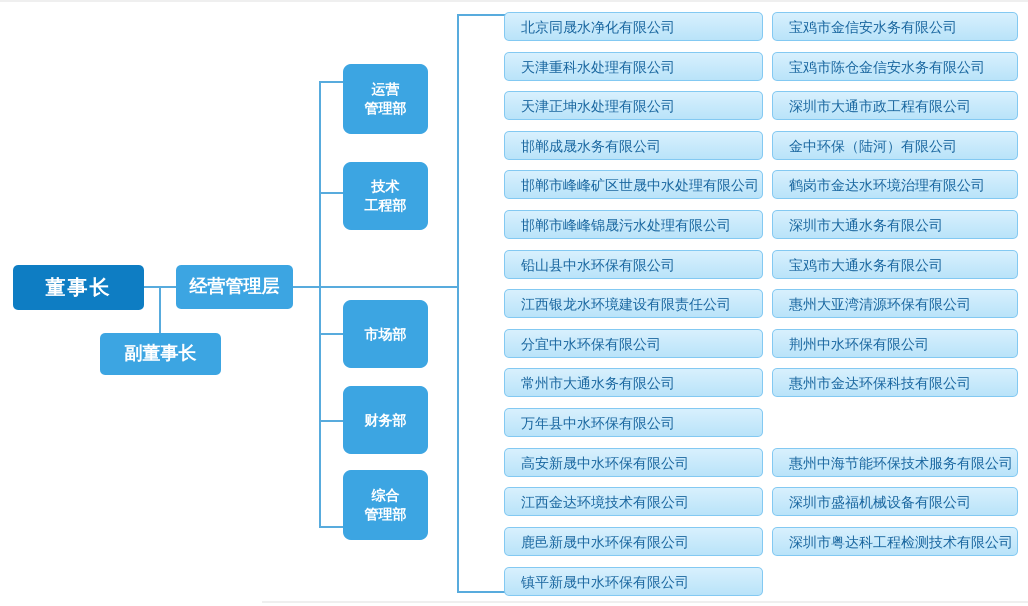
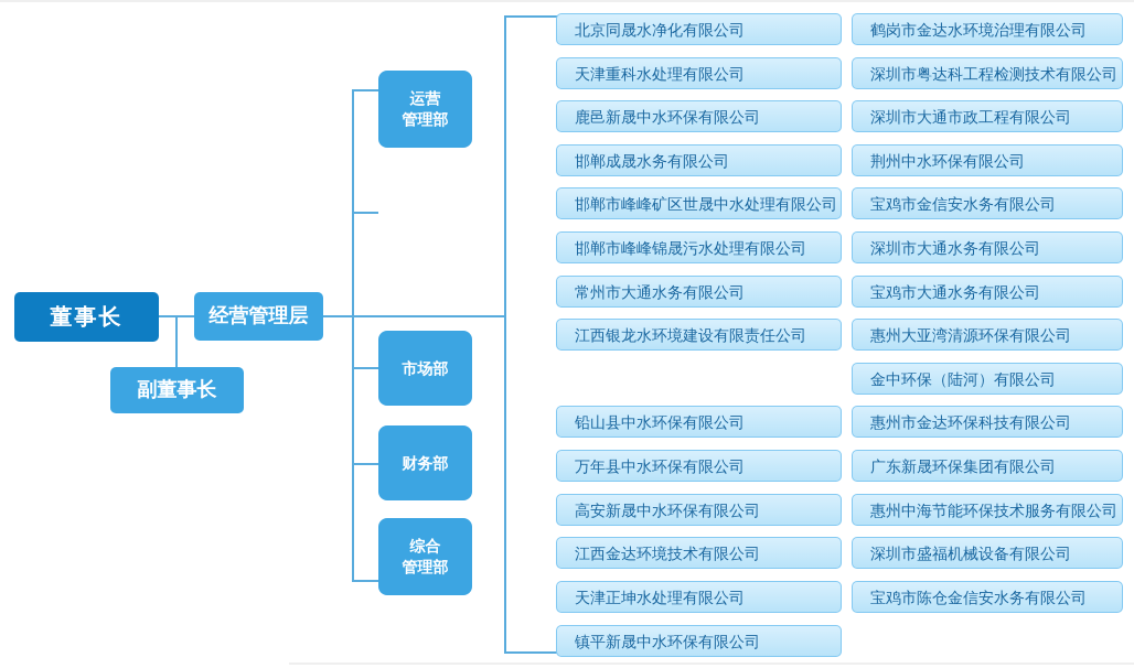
  董事长
  副董事长
  经营管理层
  运营
  管理部
- 技术
- 工程部
  市场部
  财务部
  综合
  管理部
  北京同晟水净化有限公司
  天津重科水处理有限公司
- 天津正坤水处理有限公司
+ 鹿邑新晟中水环保有限公司
  邯郸成晟水务有限公司
  邯郸市峰峰矿区世晟中水处理有限公司
  邯郸市峰峰锦晟污水处理有限公司
- 铅山县中水环保有限公司
+ 常州市大通水务有限公司
  江西银龙水环境建设有限责任公司
- 分宜中水环保有限公司
- 常州市大通水务有限公司
+ 铅山县中水环保有限公司
  万年县中水环保有限公司
  高安新晟中水环保有限公司
  江西金达环境技术有限公司
- 鹿邑新晟中水环保有限公司
+ 天津正坤水处理有限公司
  镇平新晟中水环保有限公司
- 宝鸡市金信安水务有限公司
+ 鹤岗市金达水环境治理有限公司
- 宝鸡市陈仓金信安水务有限公司
+ 深圳市粤达科工程检测技术有限公司
  深圳市大通市政工程有限公司
- 金中环保（陆河）有限公司
+ 荆州中水环保有限公司
- 鹤岗市金达水环境治理有限公司
+ 宝鸡市金信安水务有限公司
  深圳市大通水务有限公司
  宝鸡市大通水务有限公司
  惠州大亚湾清源环保有限公司
- 荆州中水环保有限公司
+ 金中环保（陆河）有限公司
  惠州市金达环保科技有限公司
+ 广东新晟环保集团有限公司
  惠州中海节能环保技术服务有限公司
  深圳市盛福机械设备有限公司
- 深圳市粤达科工程检测技术有限公司
+ 宝鸡市陈仓金信安水务有限公司
